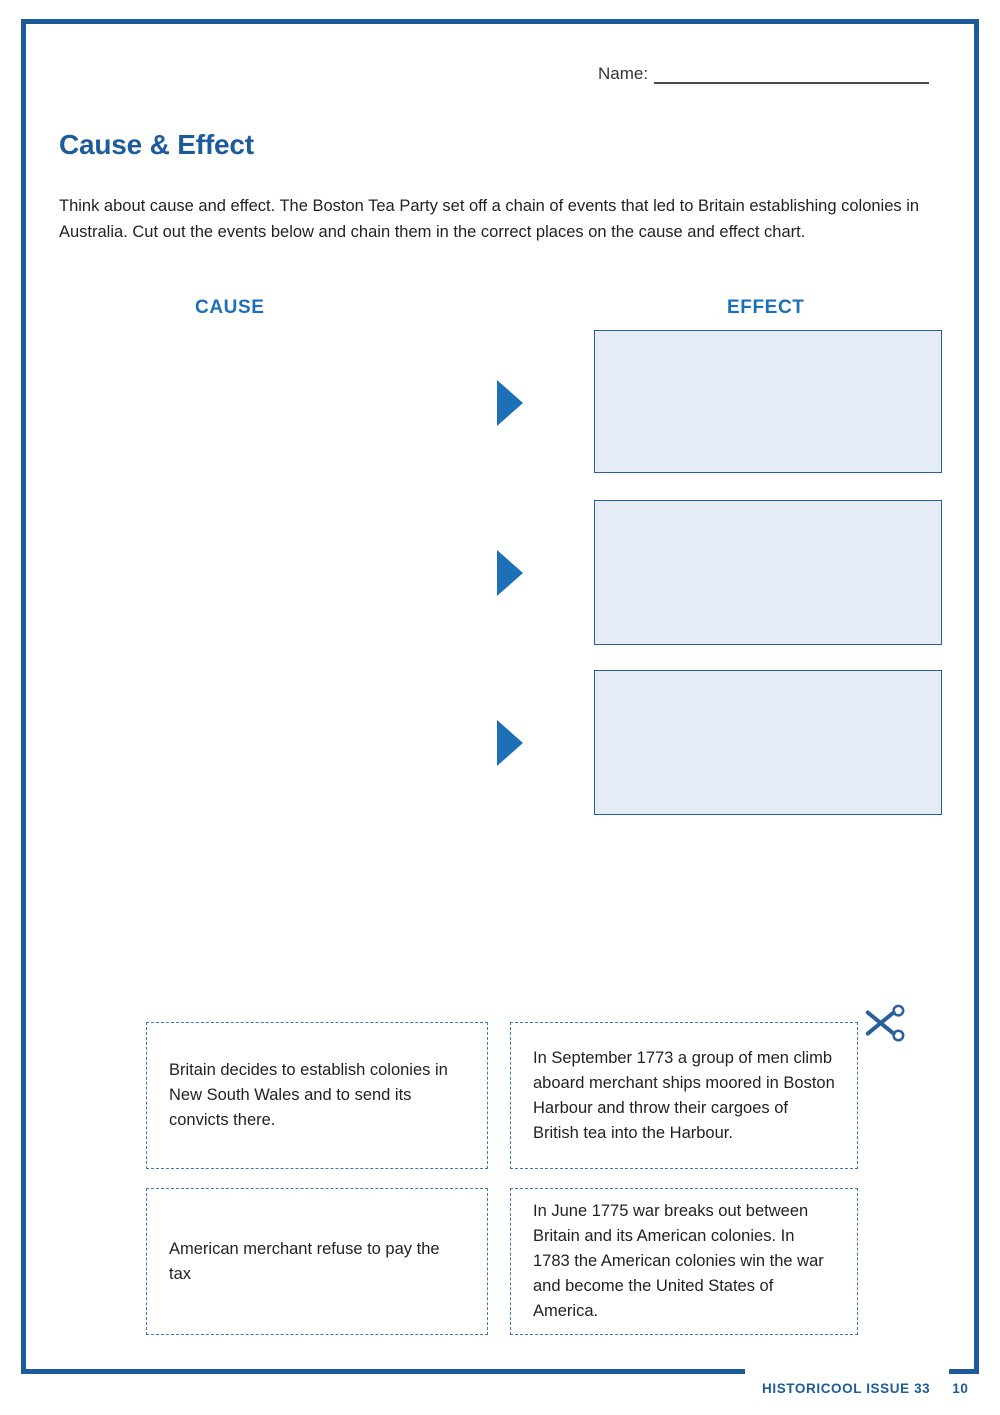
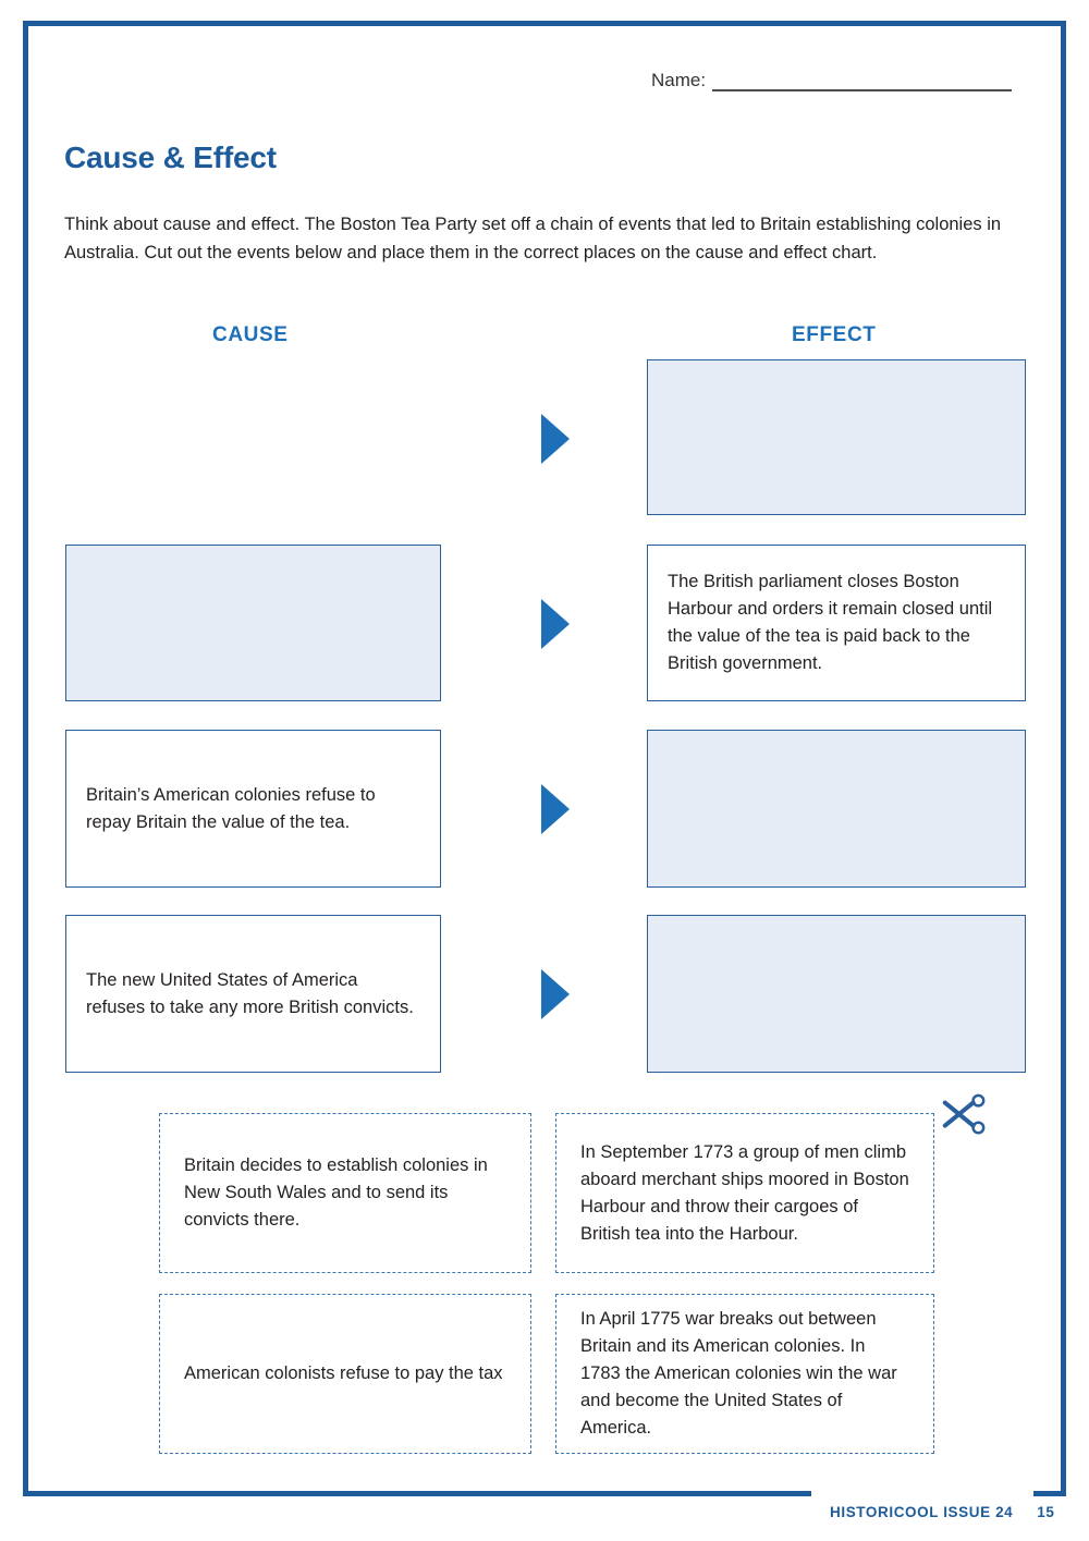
  Name:
  Cause & Effect
- Think about cause and effect. The Boston Tea Party set off a chain of events that led to Britain establishing colonies in Australia. Cut out the events below and chain them in the correct places on the cause and effect chart.
+ Think about cause and effect. The Boston Tea Party set off a chain of events that led to Britain establishing colonies in Australia. Cut out the events below and place them in the correct places on the cause and effect chart.
  CAUSE
  EFFECT
+ The British parliament closes Boston Harbour and orders it remain closed until the value of the tea is paid back to the British government.
+ Britain’s American colonies refuse to repay Britain the value of the tea.
+ The new United States of America refuses to take any more British convicts.
  Britain decides to establish colonies in New South Wales and to send its convicts there.
  In September 1773 a group of men climb aboard merchant ships moored in Boston Harbour and throw their cargoes of British tea into the Harbour.
- American merchant refuse to pay the tax
+ American colonists refuse to pay the tax
- In June 1775 war breaks out between Britain and its American colonies. In 1783 the American colonies win the war and become the United States of America.
+ In April 1775 war breaks out between Britain and its American colonies. In 1783 the American colonies win the war and become the United States of America.
- HISTORICOOL ISSUE 33
+ HISTORICOOL ISSUE 24
- 10
+ 15
